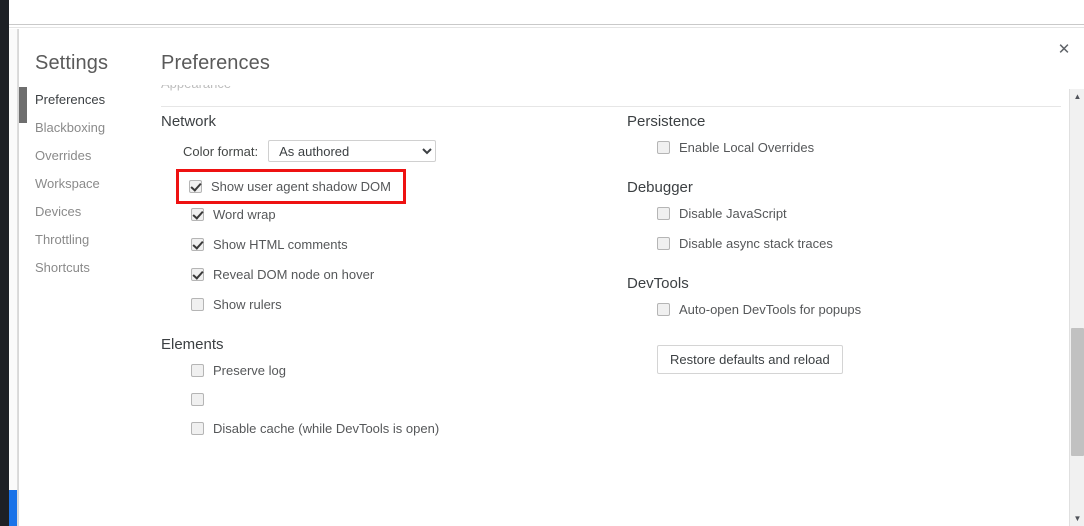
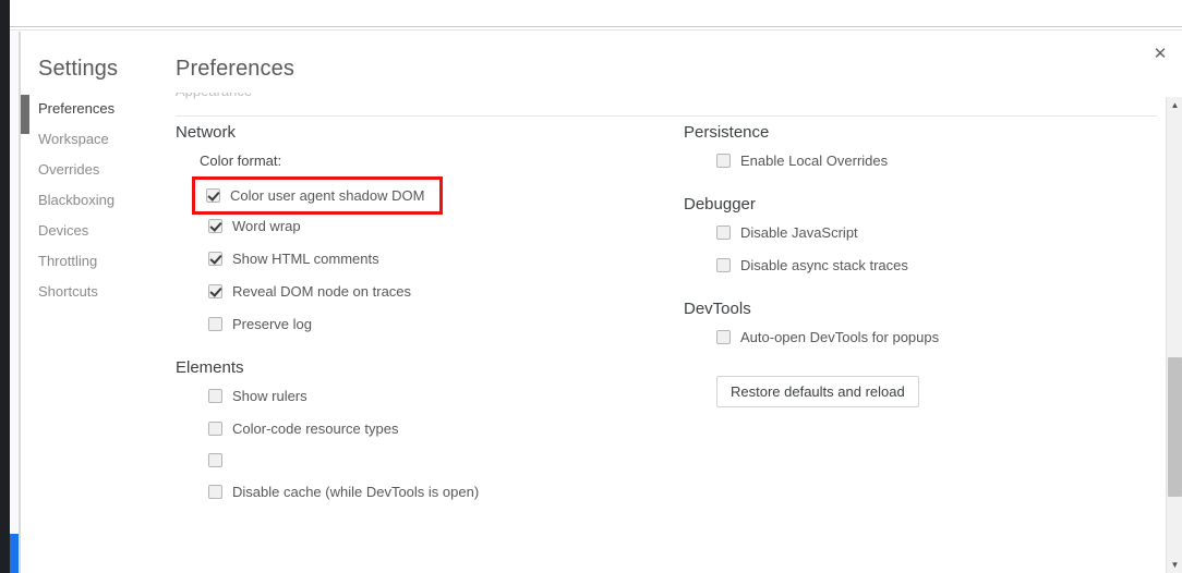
  ✕
  Settings
  Preferences
- Blackboxing
+ Workspace
  Overrides
- Workspace
+ Blackboxing
  Devices
  Throttling
  Shortcuts
  Preferences
  Network
  Color format:
- As authored
- Show user agent shadow DOM
+ Color user agent shadow DOM
  Word wrap
  Show HTML comments
- Reveal DOM node on hover
+ Reveal DOM node on traces
- Show rulers
+ Preserve log
  Elements
- Preserve log
+ Show rulers
+ Color-code resource types
  Disable cache (while DevTools is open)
  Persistence
  Enable Local Overrides
  Debugger
  Disable JavaScript
  Disable async stack traces
  DevTools
  Auto-open DevTools for popups
  Restore defaults and reload
  ▲
  ▼
